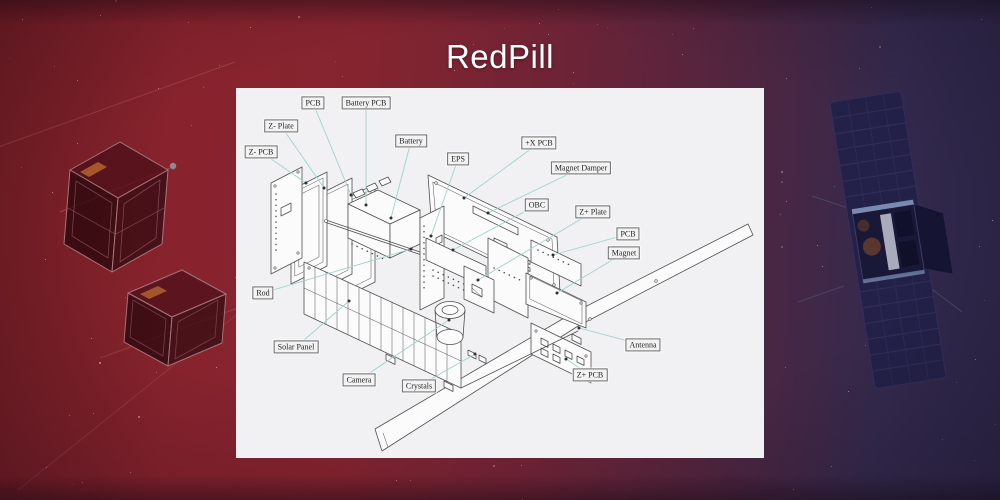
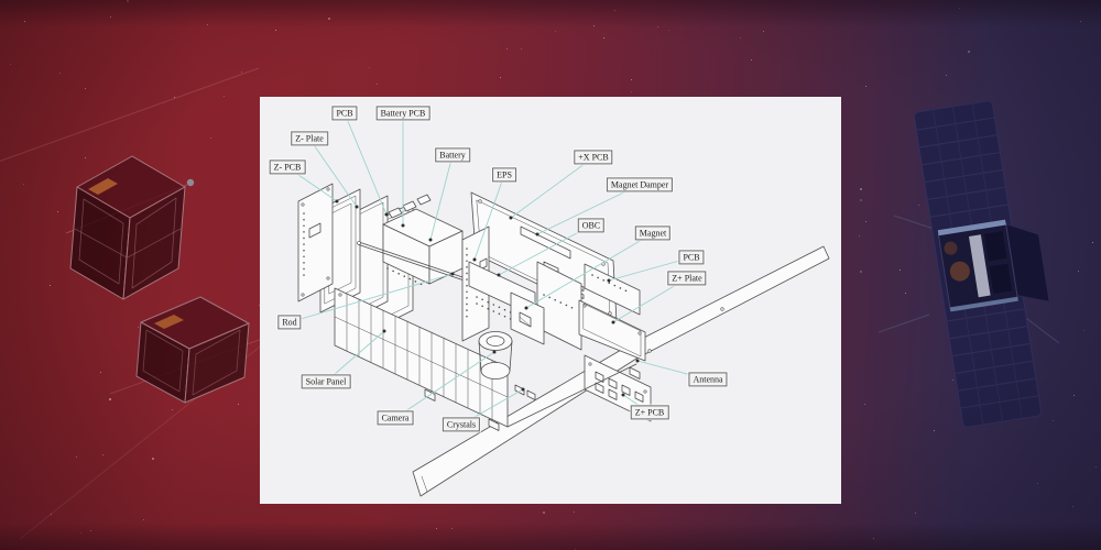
- RedPill
  PCB
  Battery PCB
  Z- Plate
  Z- PCB
  Battery
  EPS
  +X PCB
  Magnet Damper
  OBC
- Z+ Plate
+ Magnet
  PCB
- Magnet
+ Z+ Plate
  Rod
  Solar Panel
  Camera
  Crystals
  Antenna
  Z+ PCB
